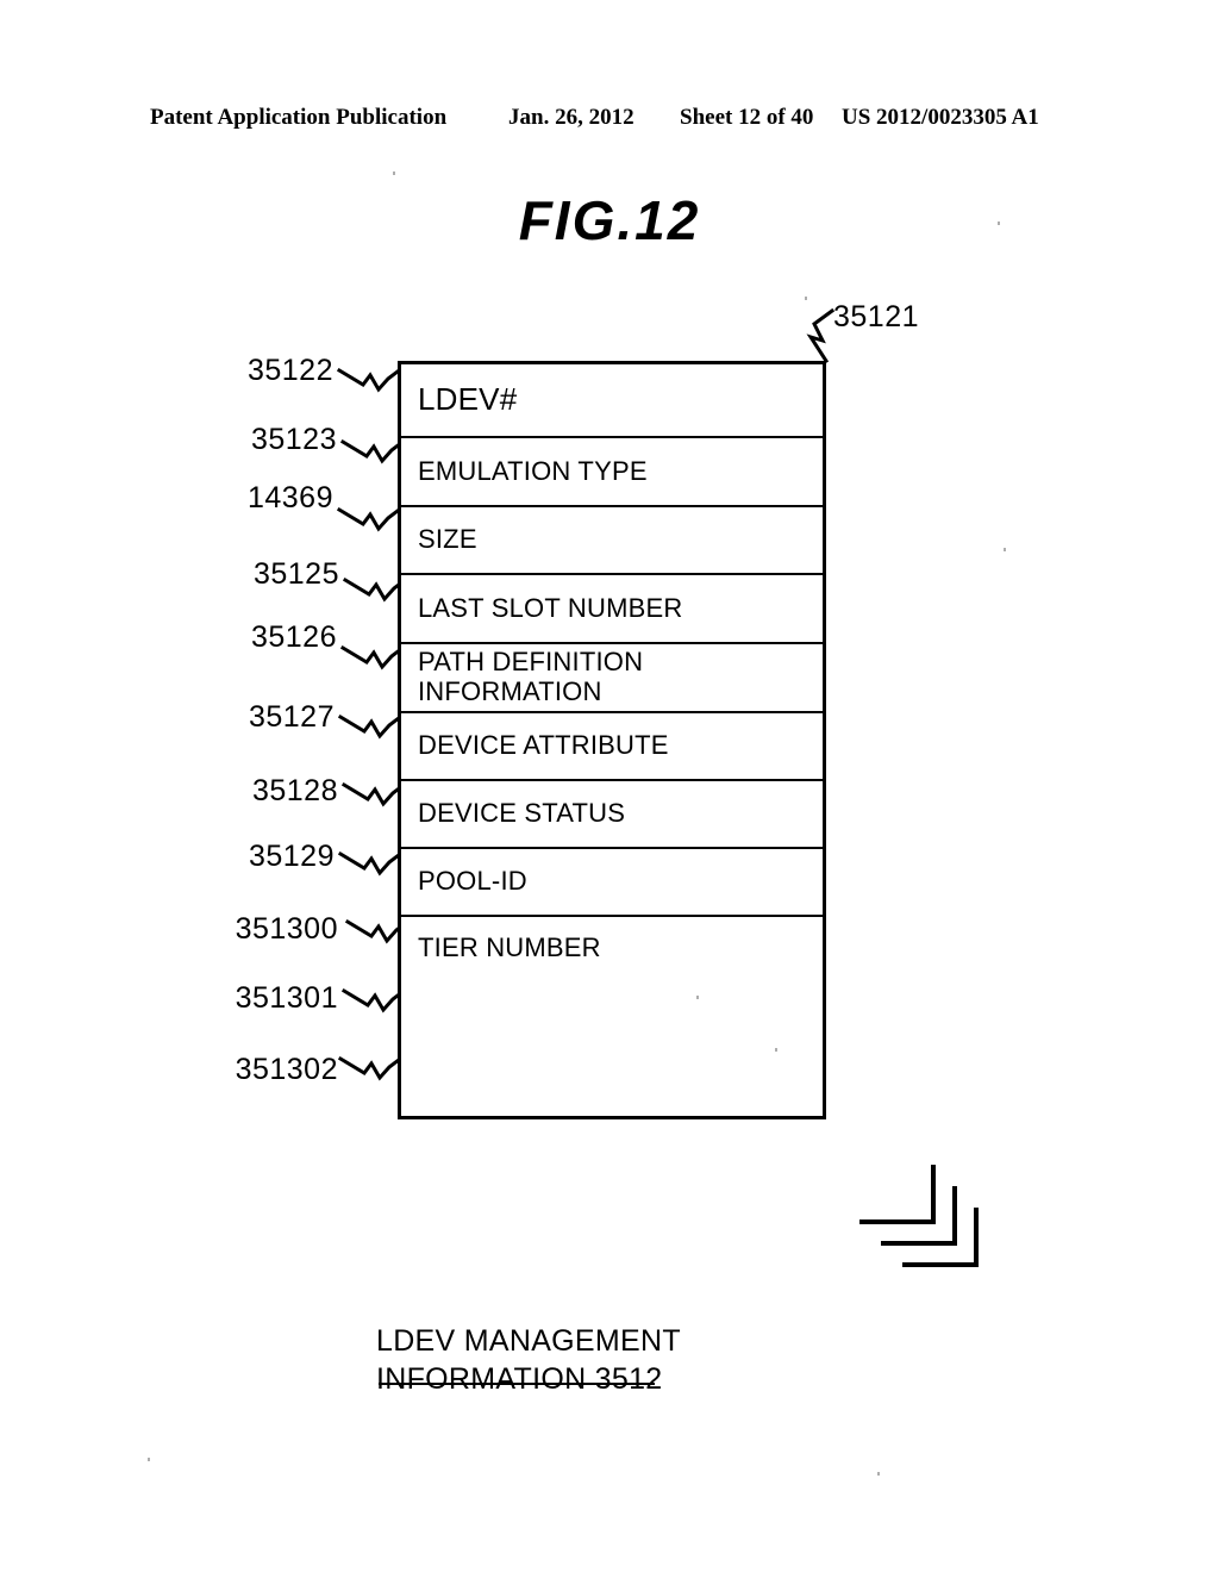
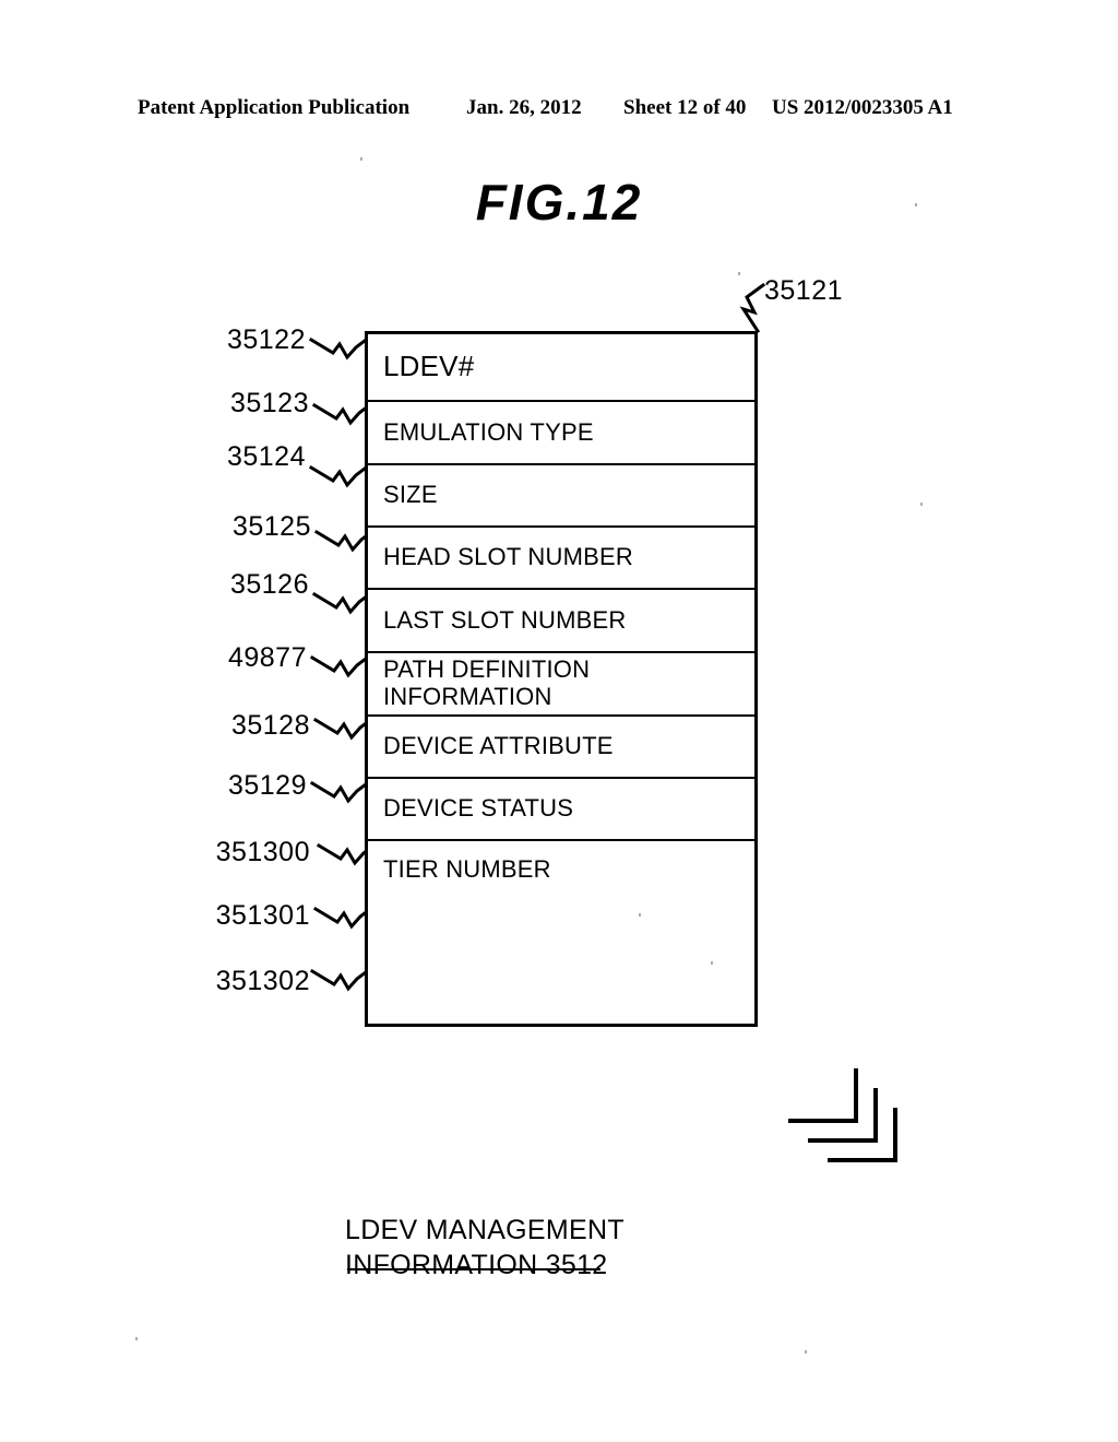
  Patent Application Publication
  Jan. 26, 2012
  Sheet 12 of 40
  US 2012/0023305 A1
  FIG.12
  35121
  35122
  35123
- 14369
+ 35124
  35125
  35126
- 35127
+ 49877
  35128
  35129
  351300
  351301
  351302
  LDEV#
  EMULATION TYPE
  SIZE
+ HEAD SLOT NUMBER
  LAST SLOT NUMBER
  PATH DEFINITION
  INFORMATION
  DEVICE ATTRIBUTE
  DEVICE STATUS
- POOL-ID
  TIER NUMBER
  LDEV MANAGEMENT
  INFORMATION 3512
